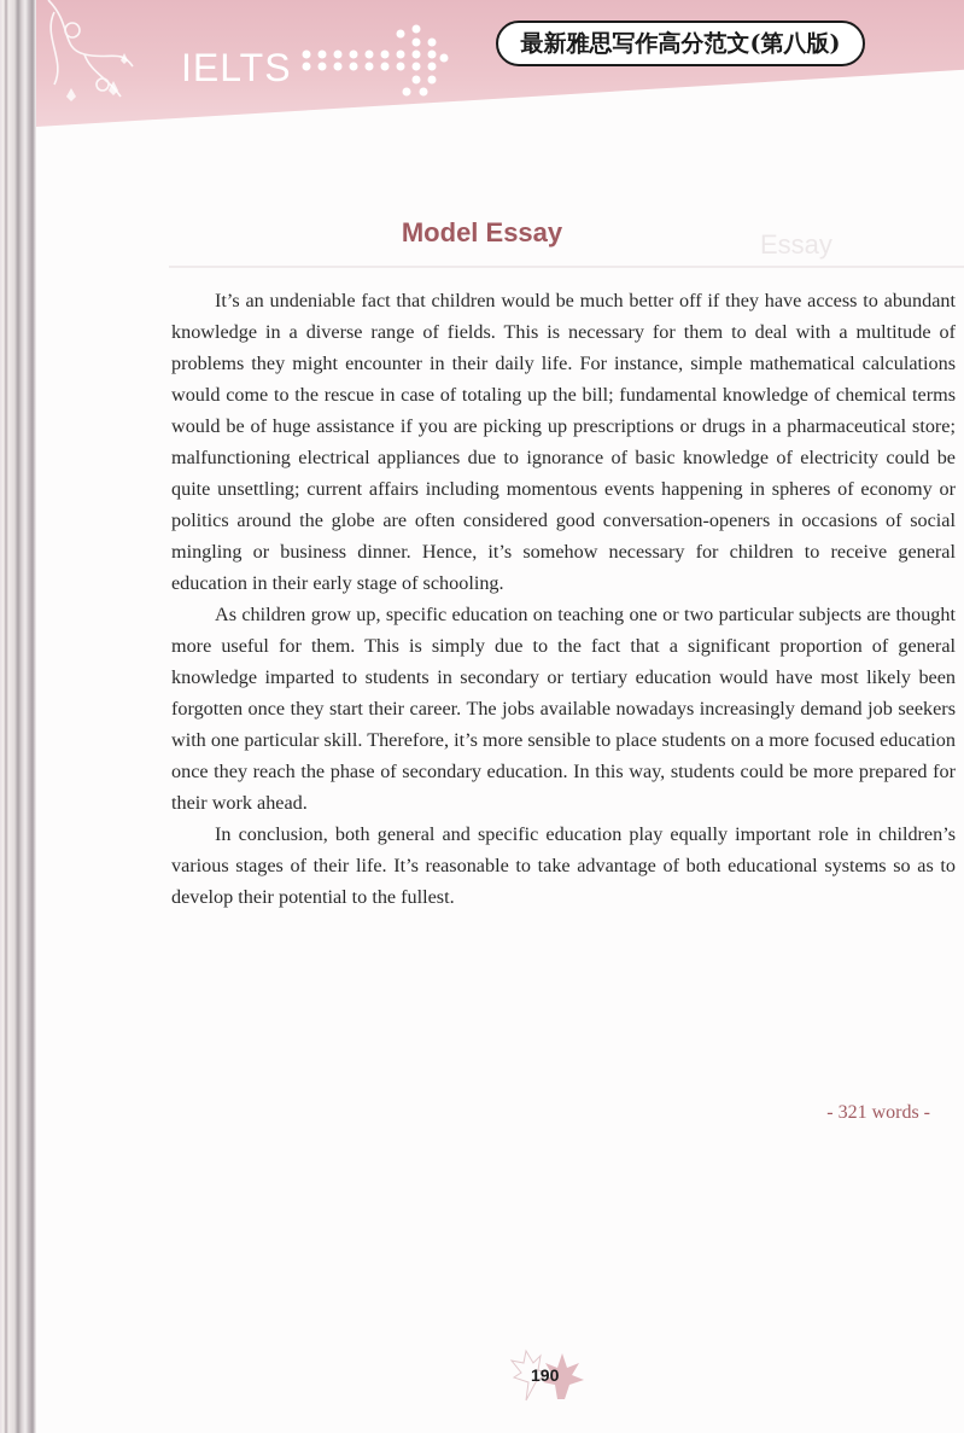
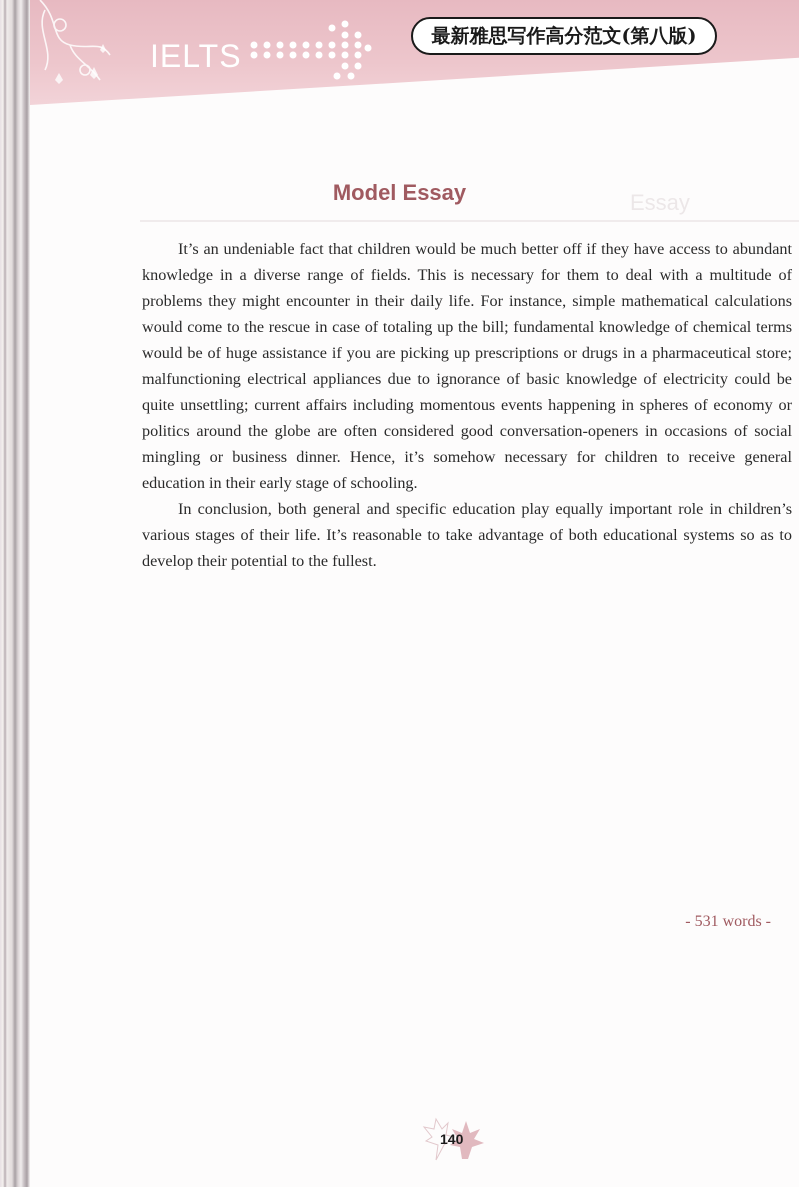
  IELTS
  最新雅思写作高分范文(第八版)
  Model Essay
  It’s an undeniable fact that children would be much better off if they have access to abundant knowledge in a diverse range of fields. This is necessary for them to deal with a multitude of problems they might encounter in their daily life. For instance, simple mathematical calculations would come to the rescue in case of totaling up the bill; fundamental knowledge of chemical terms would be of huge assistance if you are picking up prescriptions or drugs in a pharmaceutical store; malfunctioning electrical appliances due to ignorance of basic knowledge of electricity could be quite unsettling; current affairs including momentous events happening in spheres of economy or politics around the globe are often considered good conversation-openers in occasions of social mingling or business dinner. Hence, it’s somehow necessary for children to receive general education in their early stage of schooling.
- As children grow up, specific education on teaching one or two particular subjects are thought more useful for them. This is simply due to the fact that a significant proportion of general knowledge imparted to students in secondary or tertiary education would have most likely been forgotten once they start their career. The jobs available nowadays increasingly demand job seekers with one particular skill. Therefore, it’s more sensible to place students on a more focused education once they reach the phase of secondary education. In this way, students could be more prepared for their work ahead.
  In conclusion, both general and specific education play equally important role in children’s various stages of their life. It’s reasonable to take advantage of both educational systems so as to develop their potential to the fullest.
- - 321 words -
+ - 531 words -
- 190
+ 140
